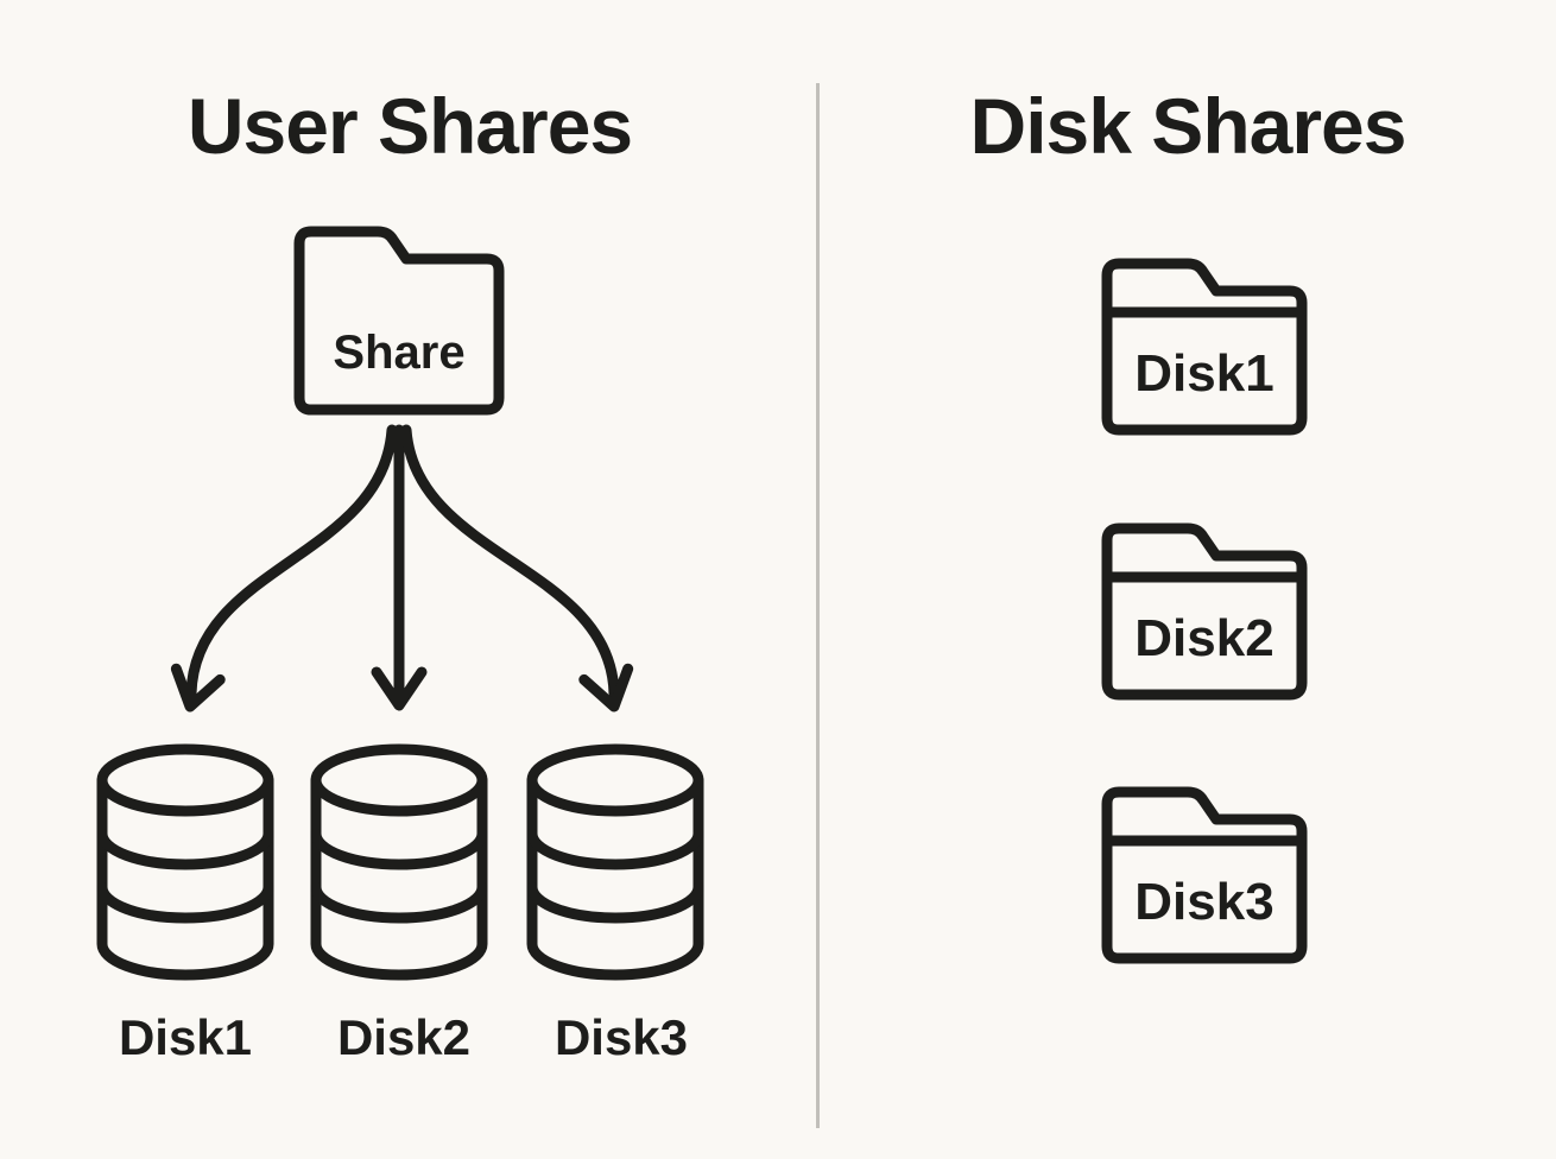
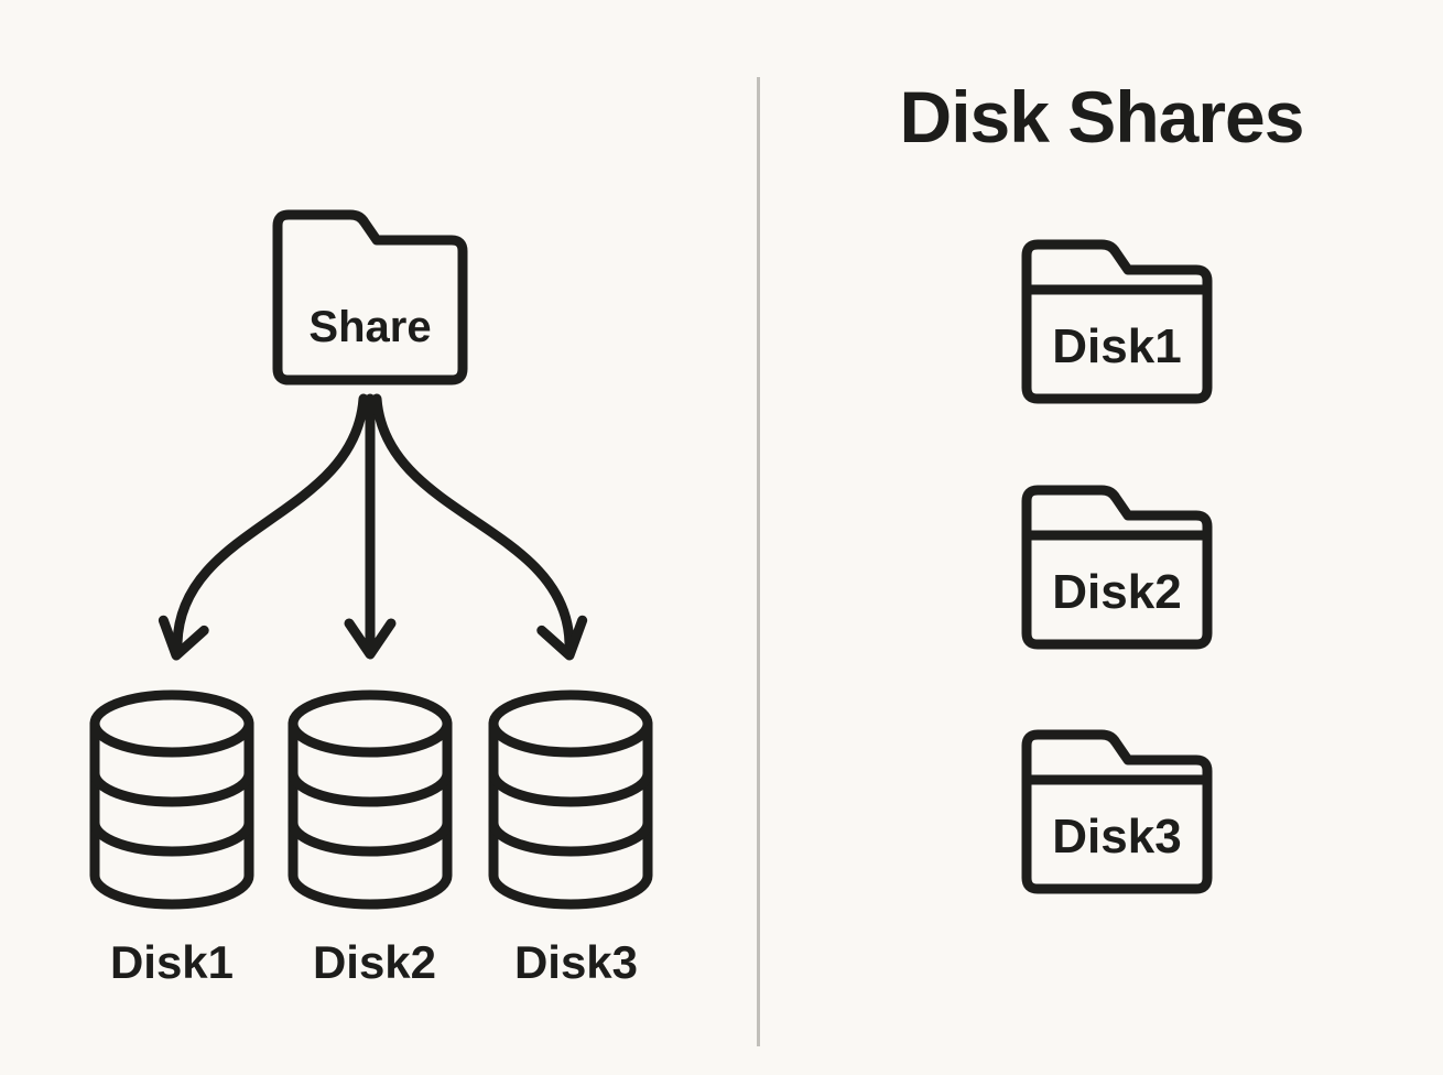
- User Shares
  Share
  Disk1
  Disk2
  Disk3
  Disk Shares
  Disk1
  Disk2
  Disk3
